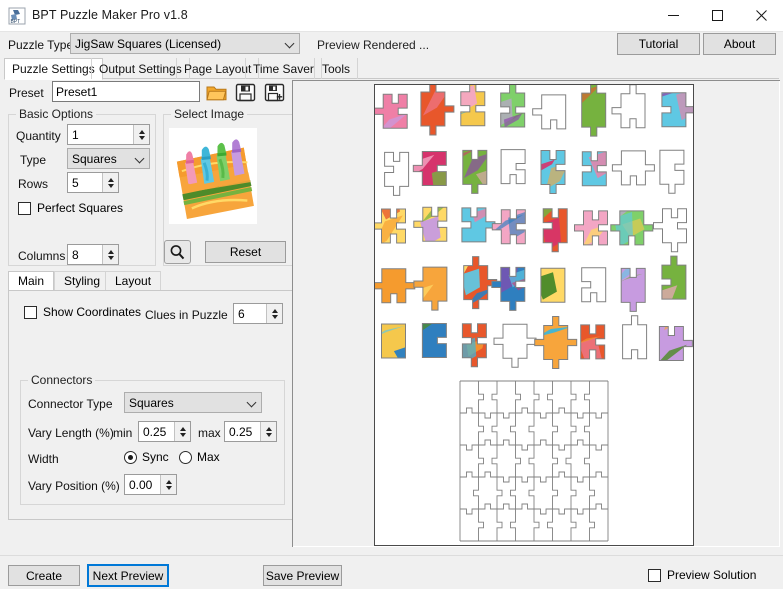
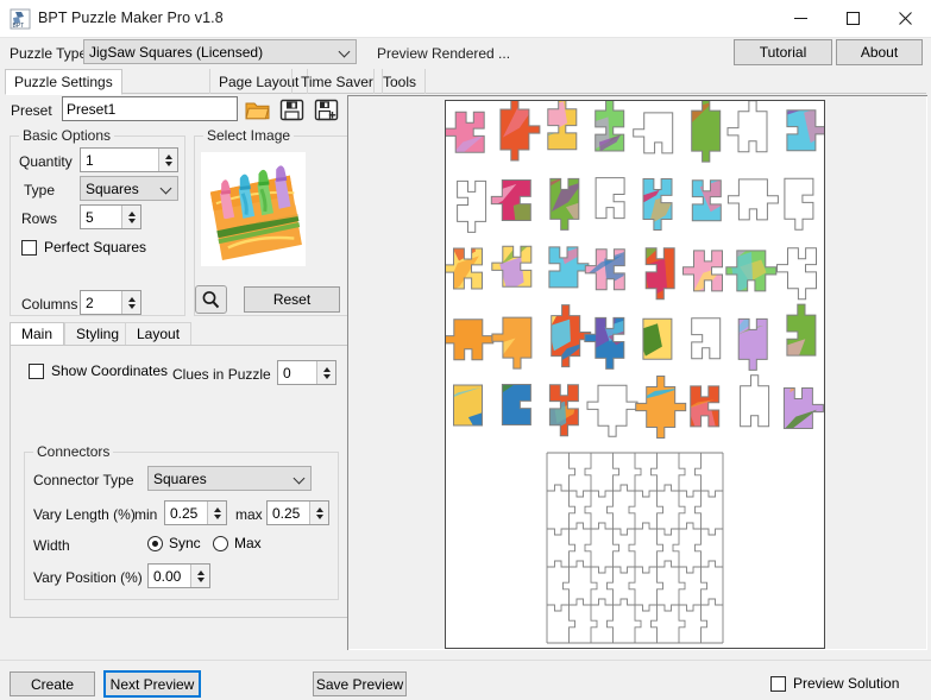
  BPT Puzzle Maker Pro v1.8
  Puzzle Typ
  JigSaw Squares (Licensed)
  Preview Rendered ...
  Tutorial
  About
  Puzzle Settings
- Output Settings
  Page Layout
  Time Saver
  Tools
  Preset
  Preset1
  Basic Options
  Quantity
  1
  Type
  Squares
  Rows
  5
  Perfect Squares
  Columns
- 8
+ 2
  Select Image
  Reset
  Main
  Styling
  Layout
  Show Coordinates
  Clues in Puzzle
- 6
+ 0
  Connectors
  Connector Type
  Squares
  Vary Length (%)
  min
  0.25
  max
  0.25
  Width
  Sync
  Max
  Vary Position (%)
  0.00
  Create
  Next Preview
  Save Preview
  Preview Solution
